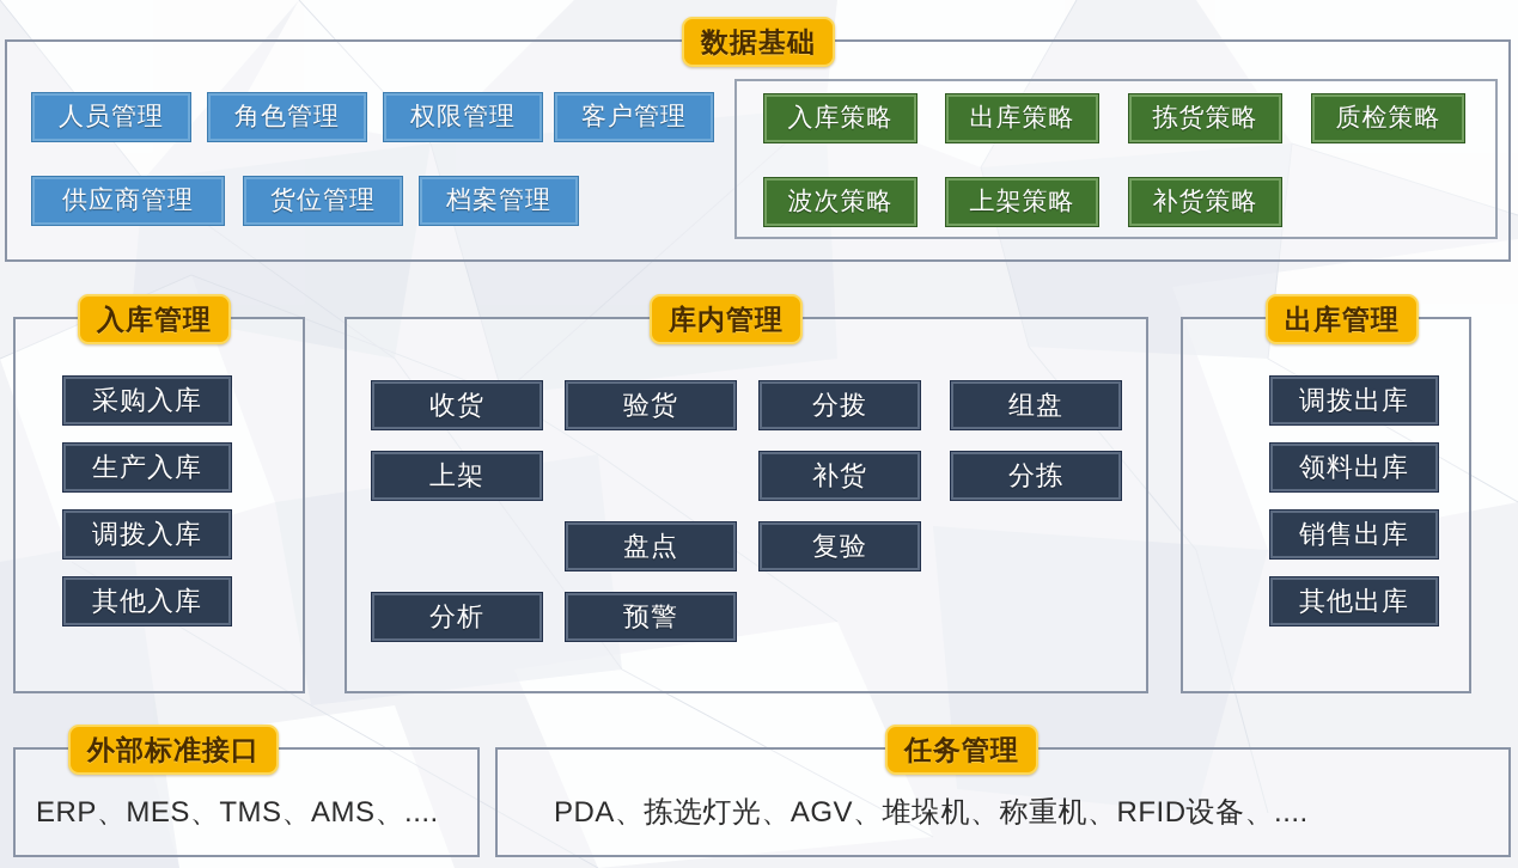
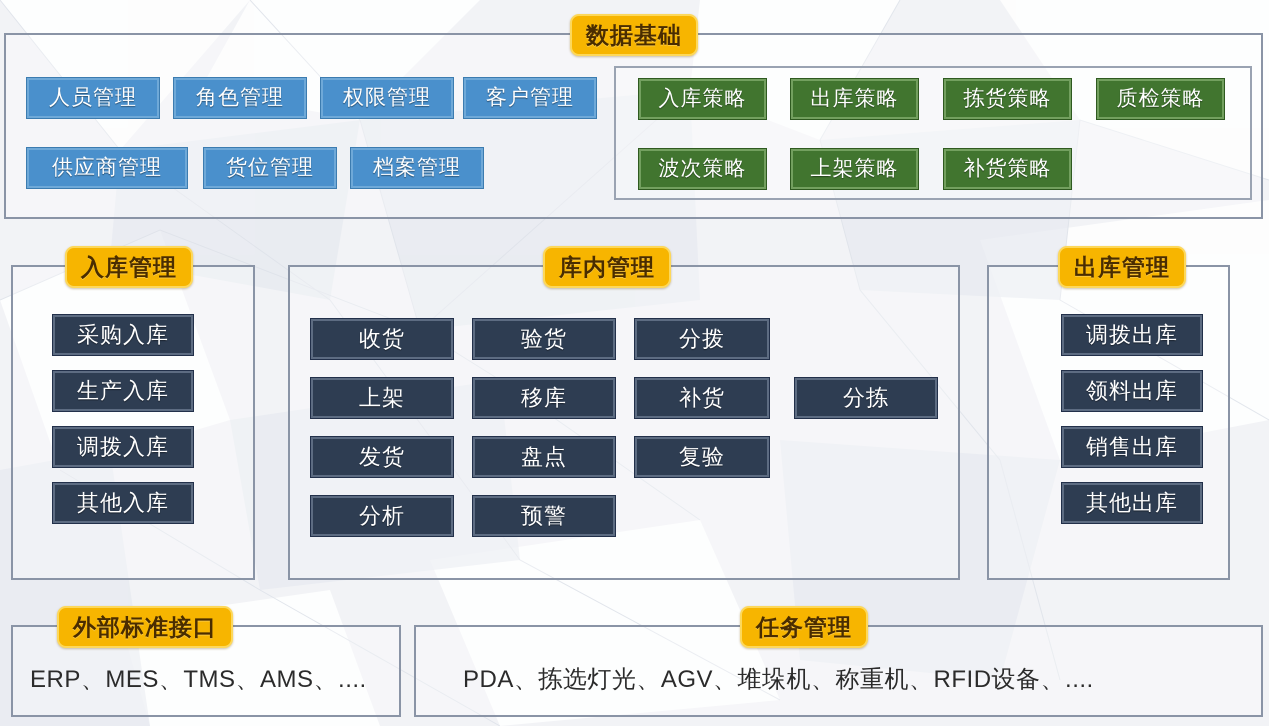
  数据基础
  人员管理
  角色管理
  权限管理
  客户管理
  供应商管理
  货位管理
  档案管理
  入库策略
  出库策略
  拣货策略
  质检策略
  波次策略
  上架策略
  补货策略
  入库管理
  采购入库
  生产入库
  调拨入库
  其他入库
  库内管理
  收货
  验货
  分拨
- 组盘
  上架
+ 移库
  补货
  分拣
+ 发货
  盘点
  复验
  分析
  预警
  出库管理
  调拨出库
  领料出库
  销售出库
  其他出库
  外部标准接口
  ERP、MES、TMS、AMS、....
  任务管理
  PDA、拣选灯光、AGV、堆垛机、称重机、RFID设备、....
